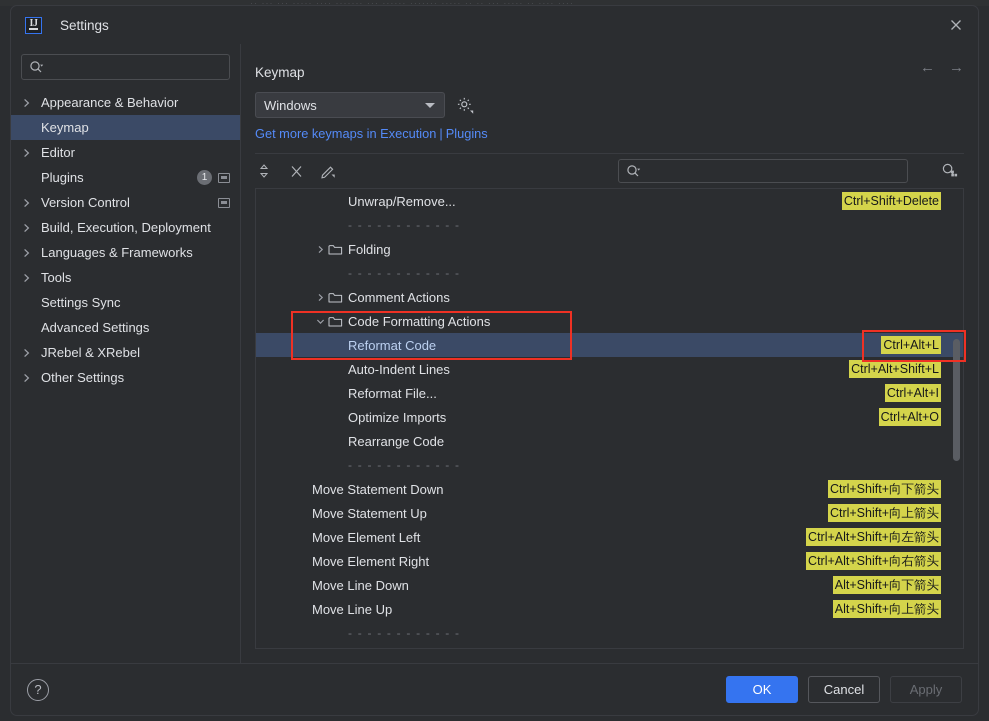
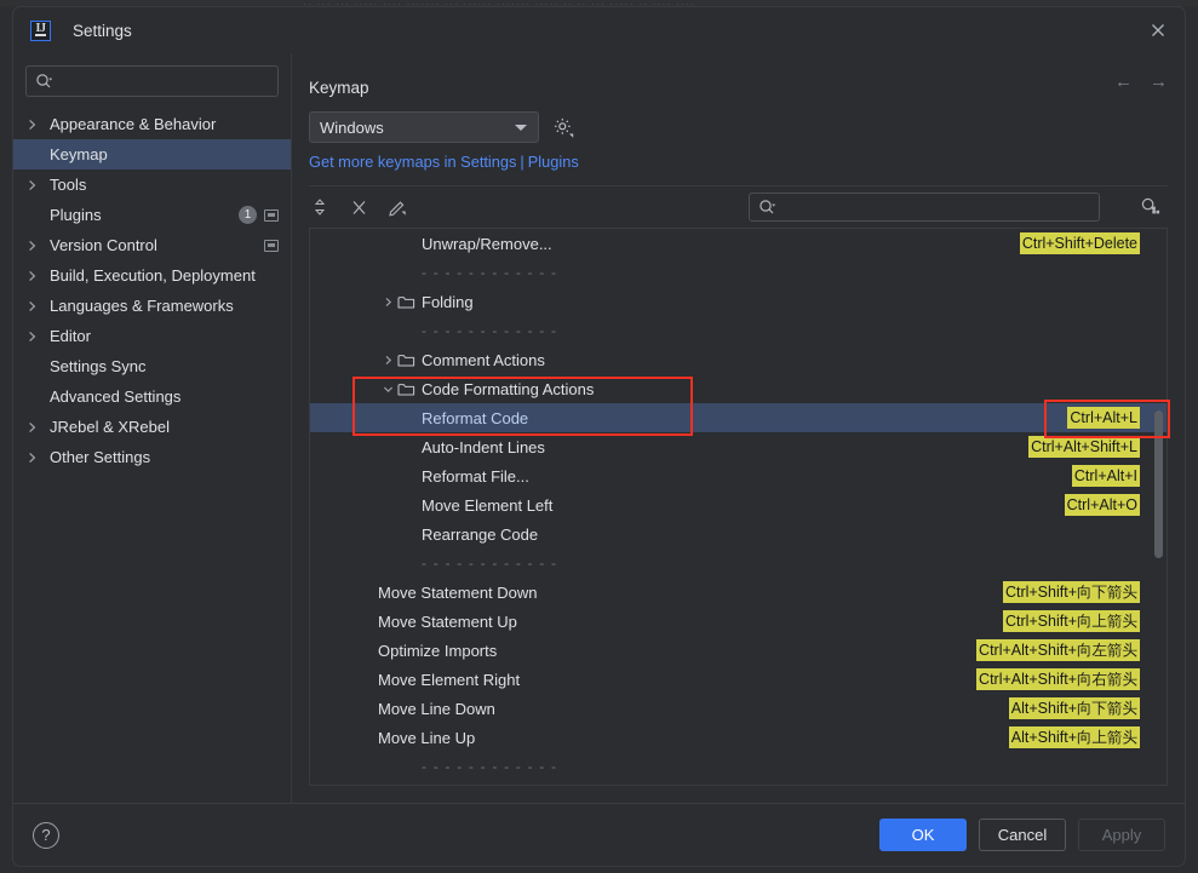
  ·· ··· ··· ····· ···· ······· ··· ······ ······· ····· ·· ·· ··· ····· ·· ···· ····
  IJ
  Settings
  Appearance & Behavior
  Keymap
- Editor
+ Tools
  Plugins
  1
  Version Control
  Build, Execution, Deployment
  Languages & Frameworks
- Tools
+ Editor
  Settings Sync
  Advanced Settings
  JRebel & XRebel
  Other Settings
  Keymap
  ←
  →
  Windows
- Get more keymaps in Execution | Plugins
+ Get more keymaps in Settings | Plugins
  Unwrap/Remove...
  Ctrl+Shift+Delete
  - - - - - - - - - - - -
  Folding
  - - - - - - - - - - - -
  Comment Actions
  Code Formatting Actions
  Reformat Code
  Ctrl+Alt+L
  Auto-Indent Lines
  Ctrl+Alt+Shift+L
  Reformat File...
  Ctrl+Alt+I
- Optimize Imports
+ Move Element Left
  Ctrl+Alt+O
  Rearrange Code
  - - - - - - - - - - - -
  Move Statement Down
  Ctrl+Shift+向下箭头
  Move Statement Up
  Ctrl+Shift+向上箭头
- Move Element Left
+ Optimize Imports
  Ctrl+Alt+Shift+向左箭头
  Move Element Right
  Ctrl+Alt+Shift+向右箭头
  Move Line Down
  Alt+Shift+向下箭头
  Move Line Up
  Alt+Shift+向上箭头
  - - - - - - - - - - - -
  ?
  OK
  Cancel
  Apply
